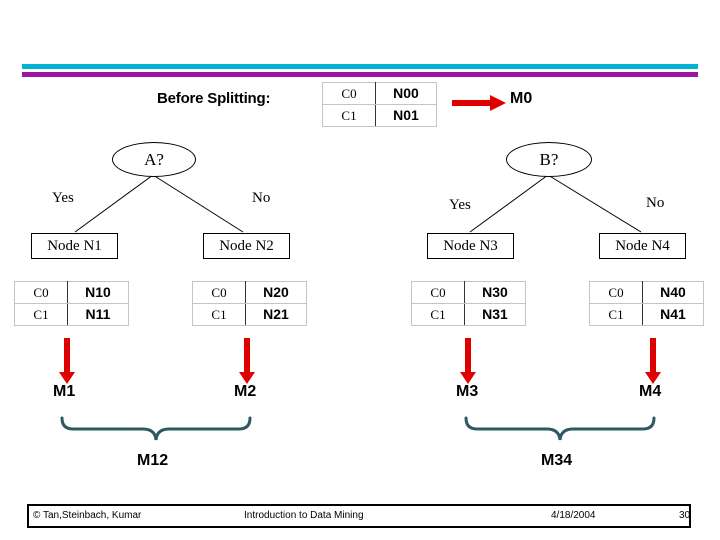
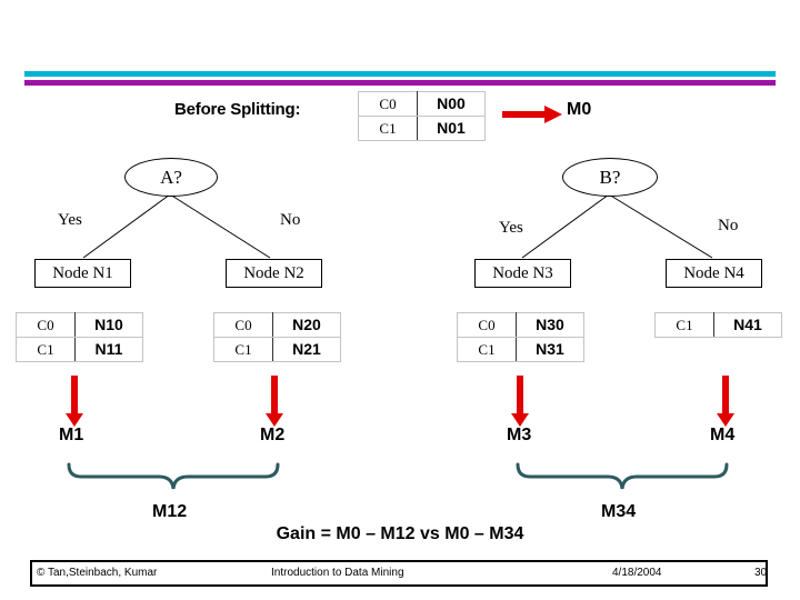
  Before Splitting:
  C0	N00
  C1	N01
  M0
  A?
  Yes
  No
  Node N1
  Node N2
  C0	N10
  C1	N11
  C0	N20
  C1	N21
  B?
  Yes
  No
  Node N3
  Node N4
  C0	N30
  C1	N31
- C0	N40
  C1	N41
  M1
  M2
  M3
  M4
  M12
  M34
+ Gain = M0 – M12 vs M0 – M34
  © Tan,Steinbach, Kumar
  Introduction to Data Mining
  4/18/2004
  30
